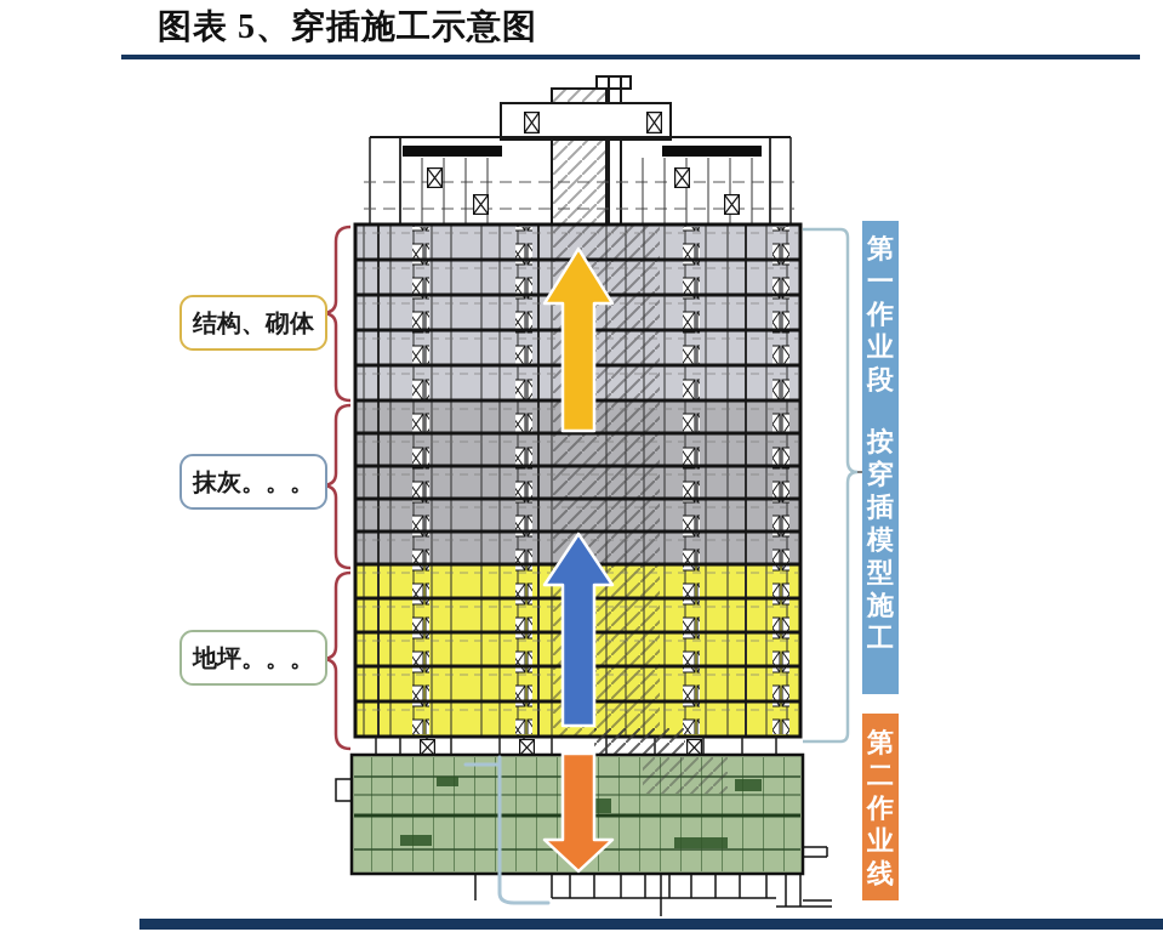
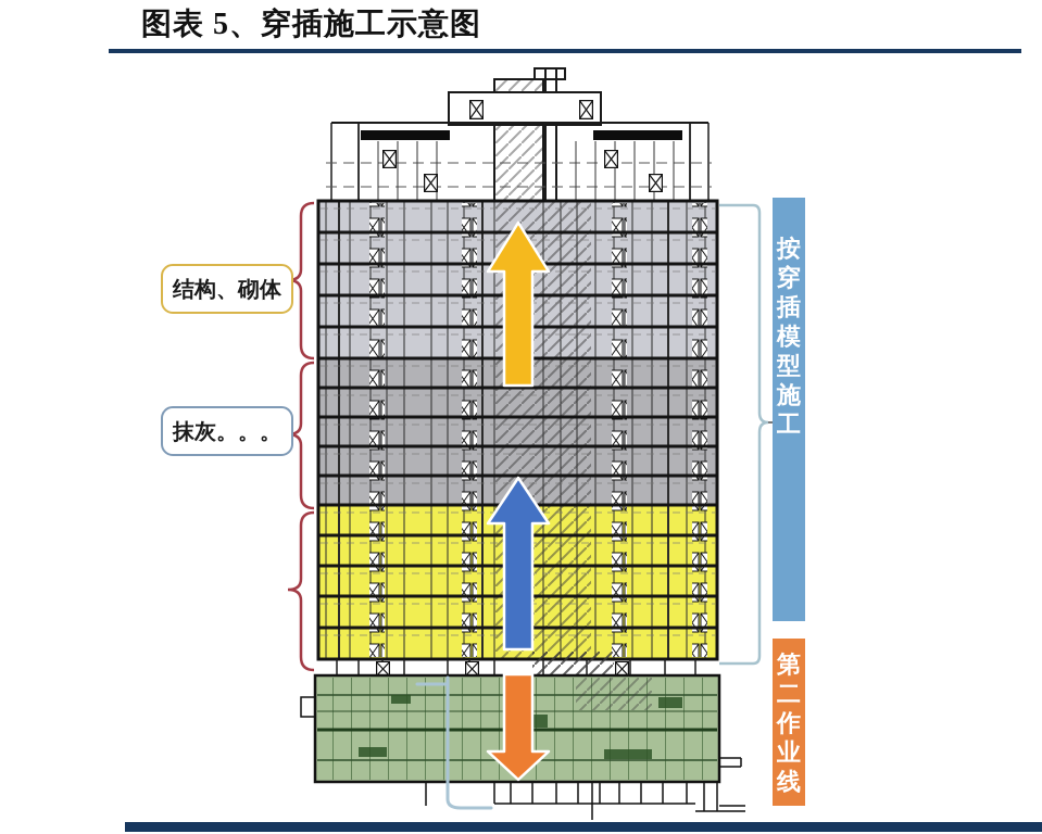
  图表 5、穿插施工示意图
  结构、砌体
  抹灰。。。
- 地坪。。。
- 第一作业段
  按穿插模型施工
  第二作业线
